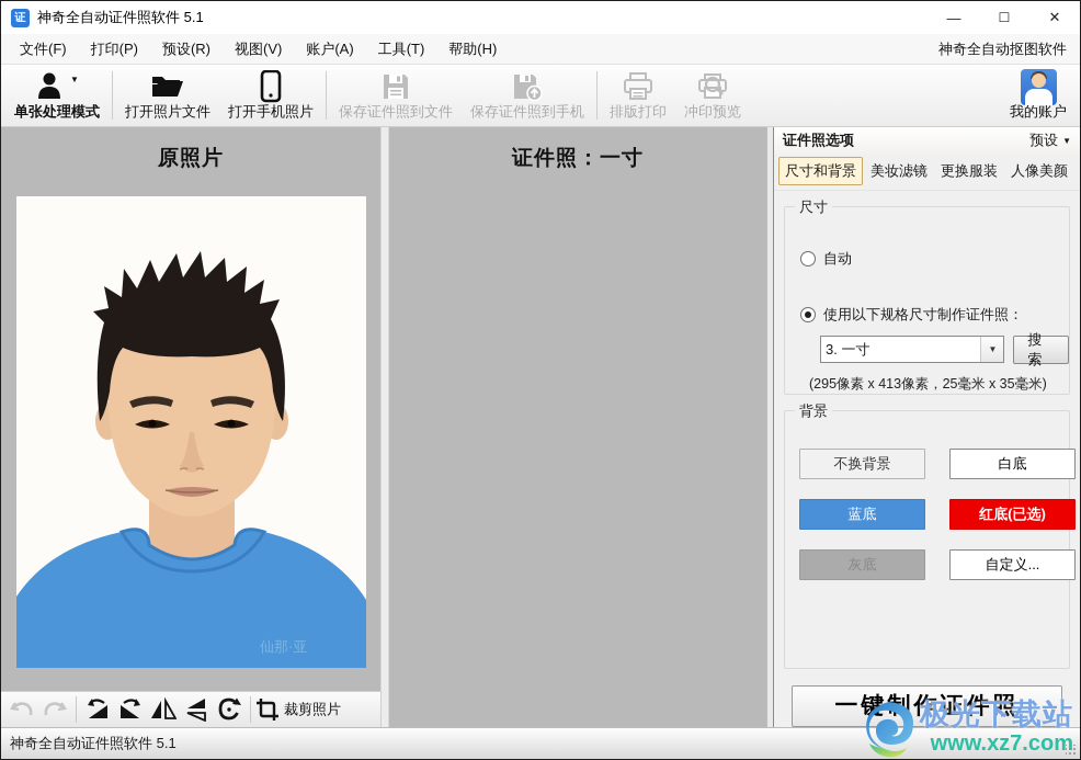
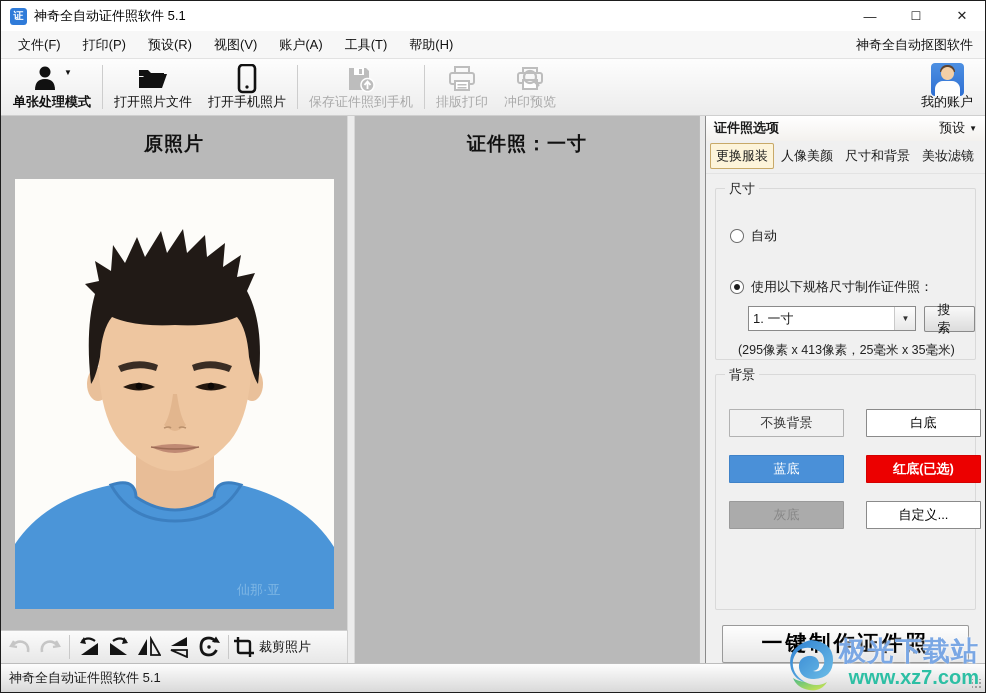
  证
  神奇全自动证件照软件 5.1
  —
  ☐
  ✕
  文件(F)
  打印(P)
  预设(R)
  视图(V)
  账户(A)
  工具(T)
  帮助(H)
  神奇全自动抠图软件
  ▼
  单张处理模式
  打开照片文件
  打开手机照片
- 保存证件照到文件
  保存证件照到手机
  排版打印
  冲印预览
  我的账户
  原照片
  仙那·亚
  裁剪照片
  证件照：一寸
  证件照选项
  预设
  ▼
- 尺寸和背景
+ 更换服装
- 美妆滤镜
+ 人像美颜
- 更换服装
+ 尺寸和背景
- 人像美颜
+ 美妆滤镜
  尺寸
  自动
  使用以下规格尺寸制作证件照：
- 3. 一寸
+ 1. 一寸
  ▼
  搜索
  (295像素 x 413像素，25毫米 x 35毫米)
  背景
  不换背景
  白底
  蓝底
  红底(已选)
  灰底
  自定义...
  一键作证件照
  神奇全自动证件照软件 5.1
  极光下载站
  www.xz7.com
